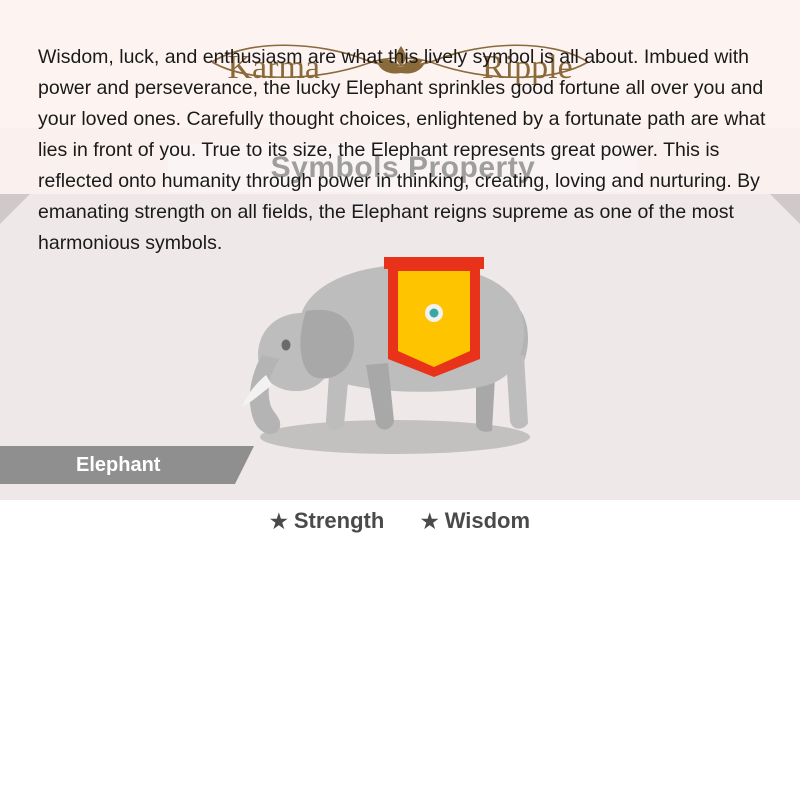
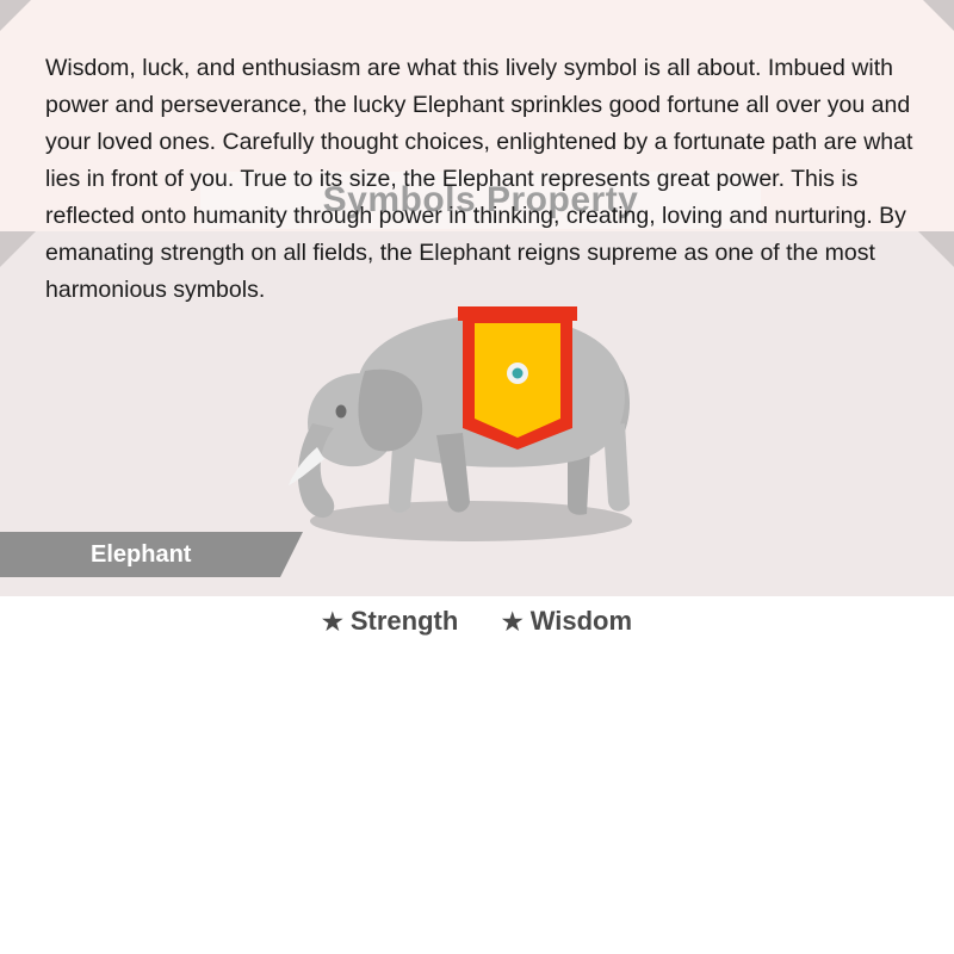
- Karma
- Ripple
  Symbols Property
  Elephant
  ★ Strength ★ Wisdom
  Wisdom, luck, and enthusiasm are what this lively symbol is all about. Imbued with power and perseverance, the lucky Elephant sprinkles good fortune all over you and your loved ones. Carefully thought choices, enlightened by a fortunate path are what lies in front of you. True to its size, the Elephant represents great power. This is reflected onto humanity through power in thinking, creating, loving and nurturing. By emanating strength on all fields, the Elephant reigns supreme as one of the most harmonious symbols.
